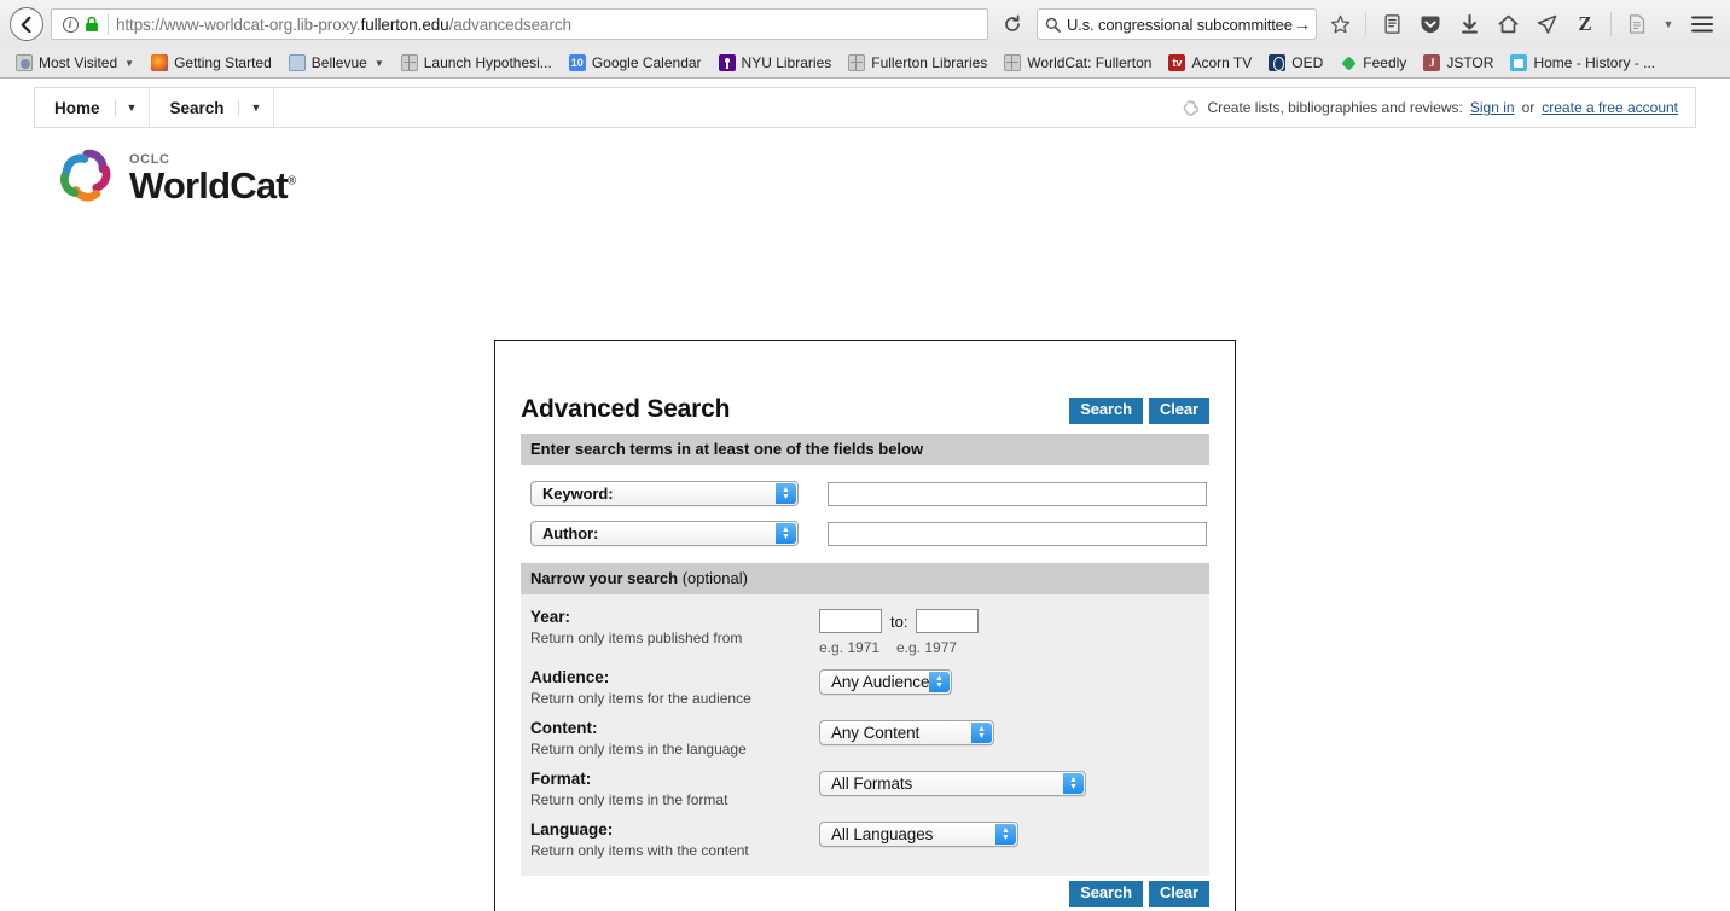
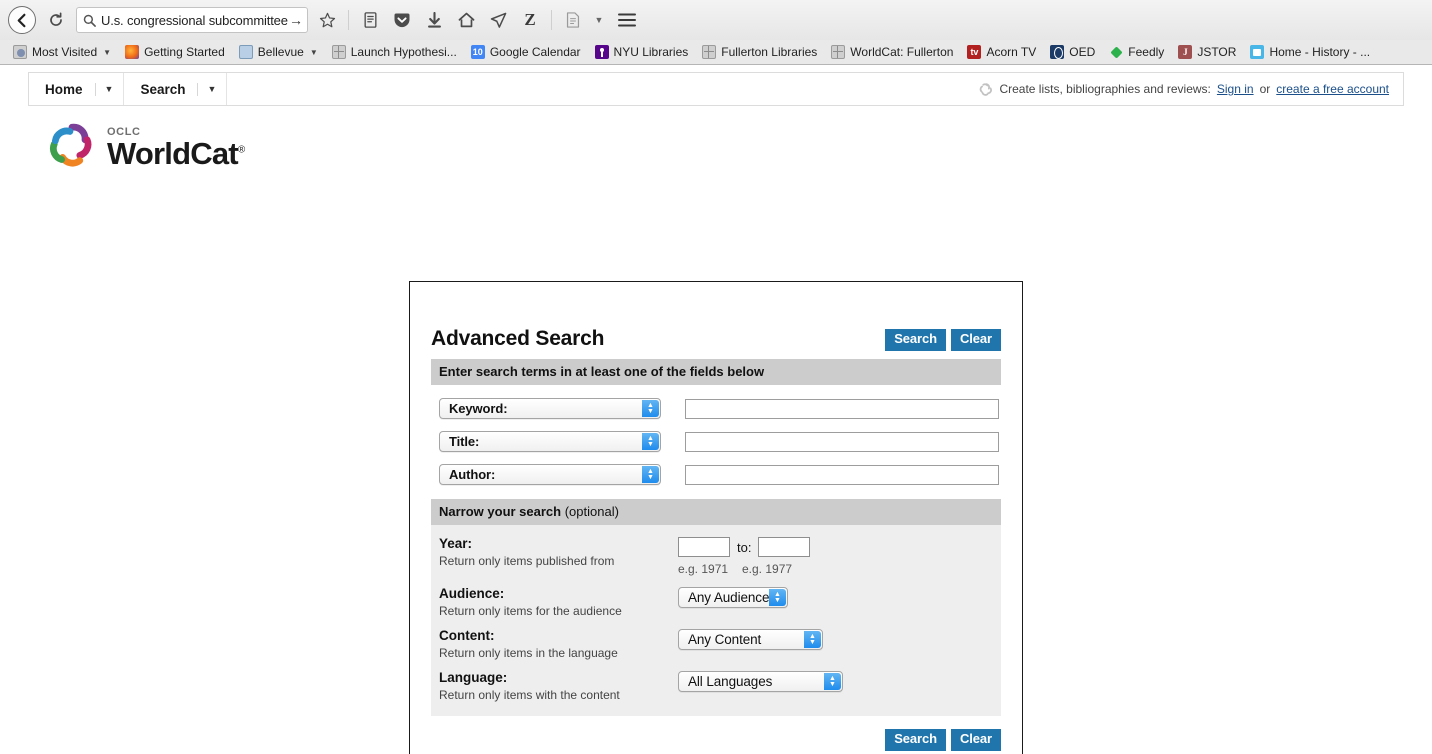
- i
- https://www-worldcat-org.lib-proxy.fullerton.edu/advancedsearch
  U.s. congressional subcommittee
  →
  Z
  ▼
  Most Visited
  ▼
  Getting Started
  Bellevue
  ▼
  Launch Hypothesi...
  10
  Google Calendar
  NYU Libraries
  Fullerton Libraries
  WorldCat: Fullerton
  tv
  Acorn TV
  OED
  Feedly
  J
  JSTOR
  Home - History - ...
  Home
  ▼
  Search
  ▼
  Create lists, bibliographies and reviews:
  Sign in
  or
  create a free account
  OCLC
  WorldCat®
  Advanced Search
  Search
  Clear
  Enter search terms in at least one of the fields below
  Keyword:
+ Title:
  Author:
  Narrow your search (optional)
  Year:
  Return only items published from
  to:
  e.g. 1971
  e.g. 1977
  Audience:
  Return only items for the audience
  Any Audience
  Content:
  Return only items in the language
  Any Content
- Format:
- Return only items in the format
- All Formats
  Language:
  Return only items with the content
  All Languages
  Search
  Clear
